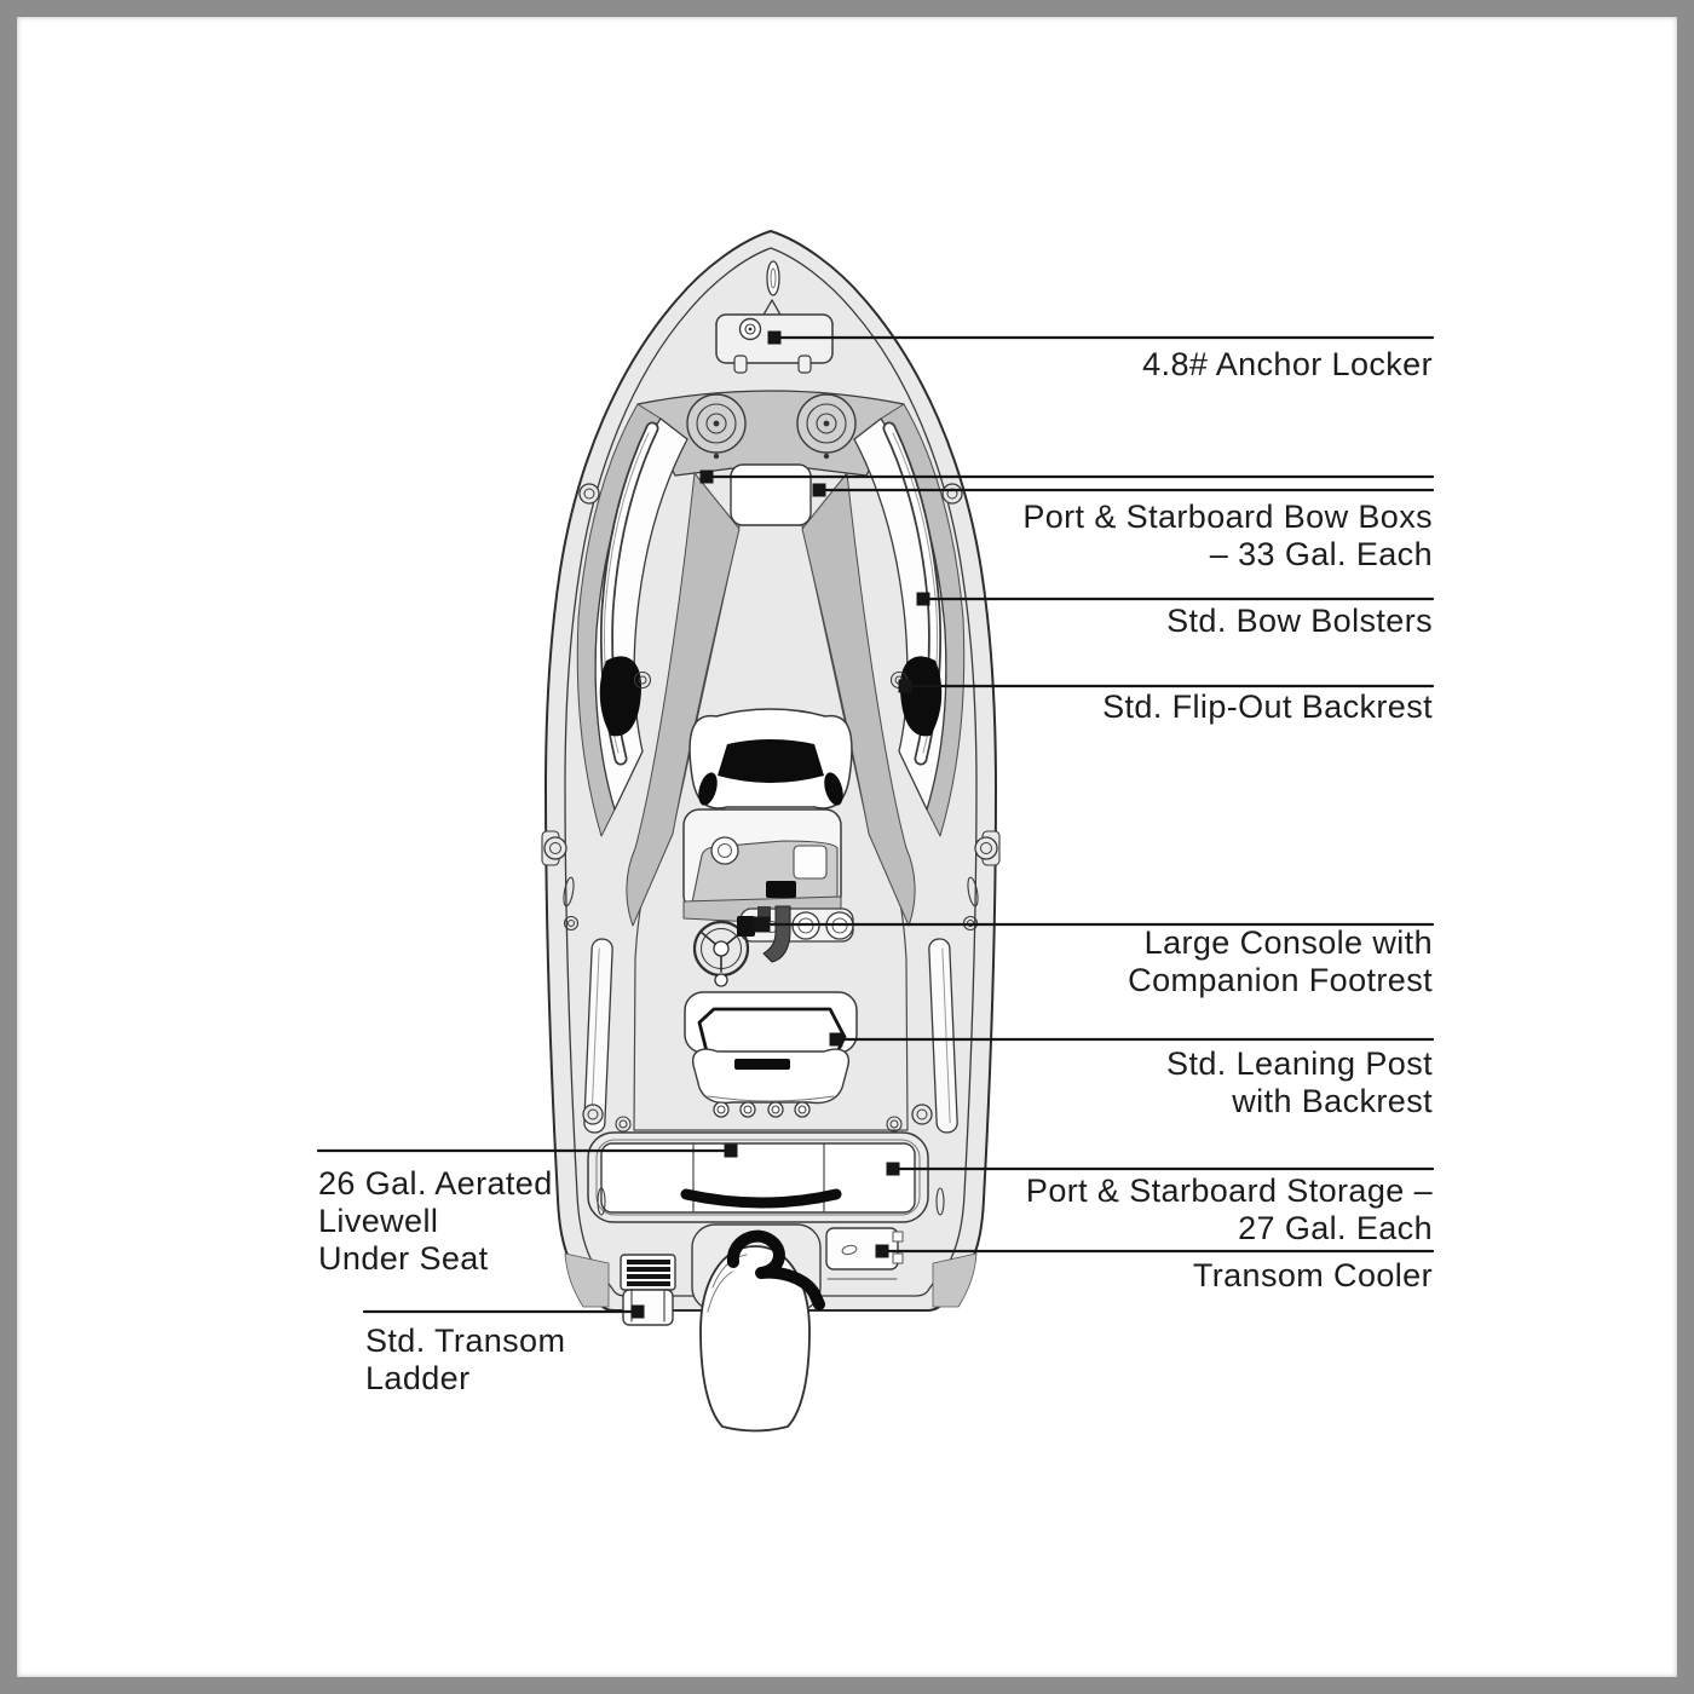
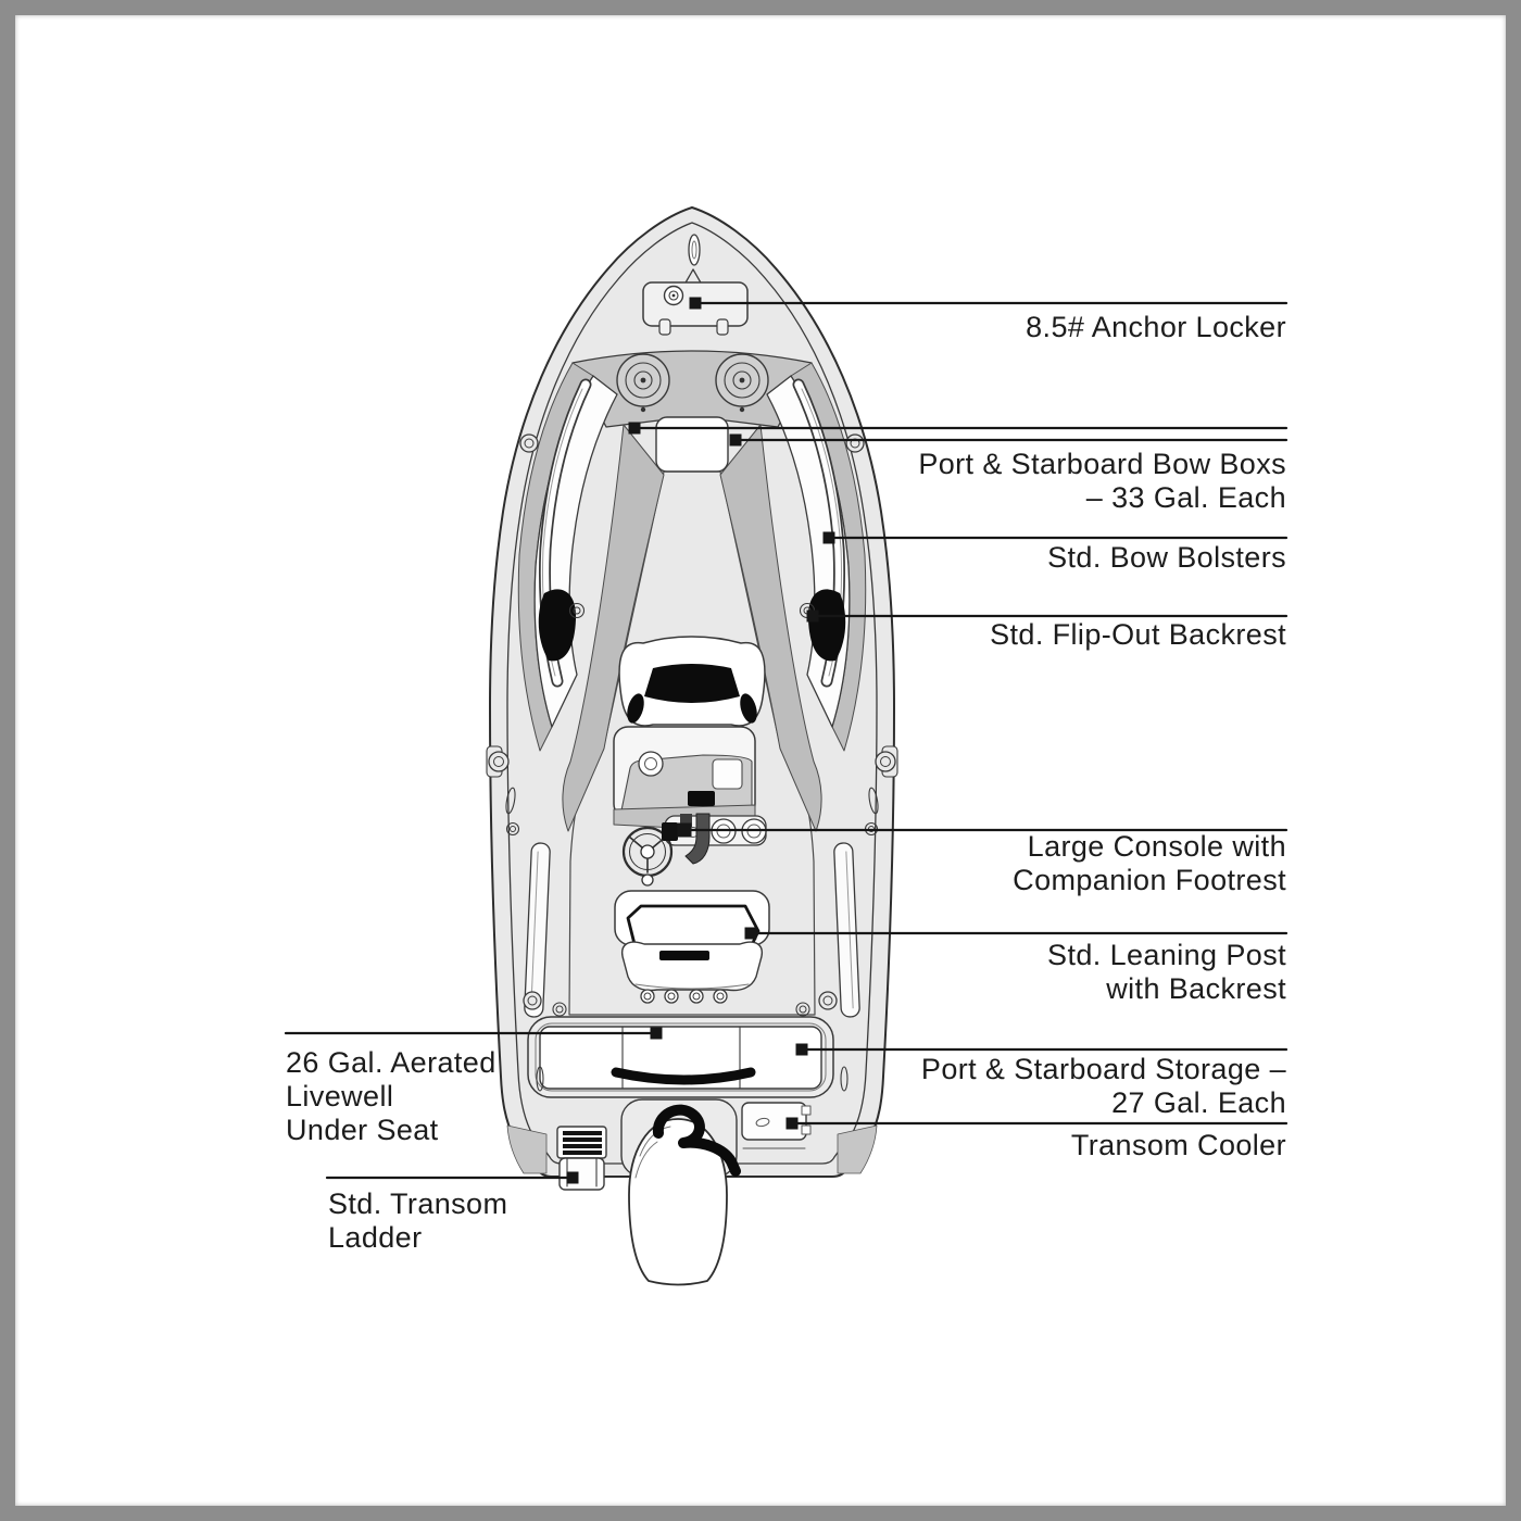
- 4.8# Anchor Locker
+ 8.5# Anchor Locker
  Port & Starboard Bow Boxs
  – 33 Gal. Each
  Std. Bow Bolsters
  Std. Flip-Out Backrest
  Large Console with
  Companion Footrest
  Std. Leaning Post
  with Backrest
  Port & Starboard Storage –
  27 Gal. Each
  Transom Cooler
  26 Gal. Aerated
  Livewell
  Under Seat
  Std. Transom
  Ladder
